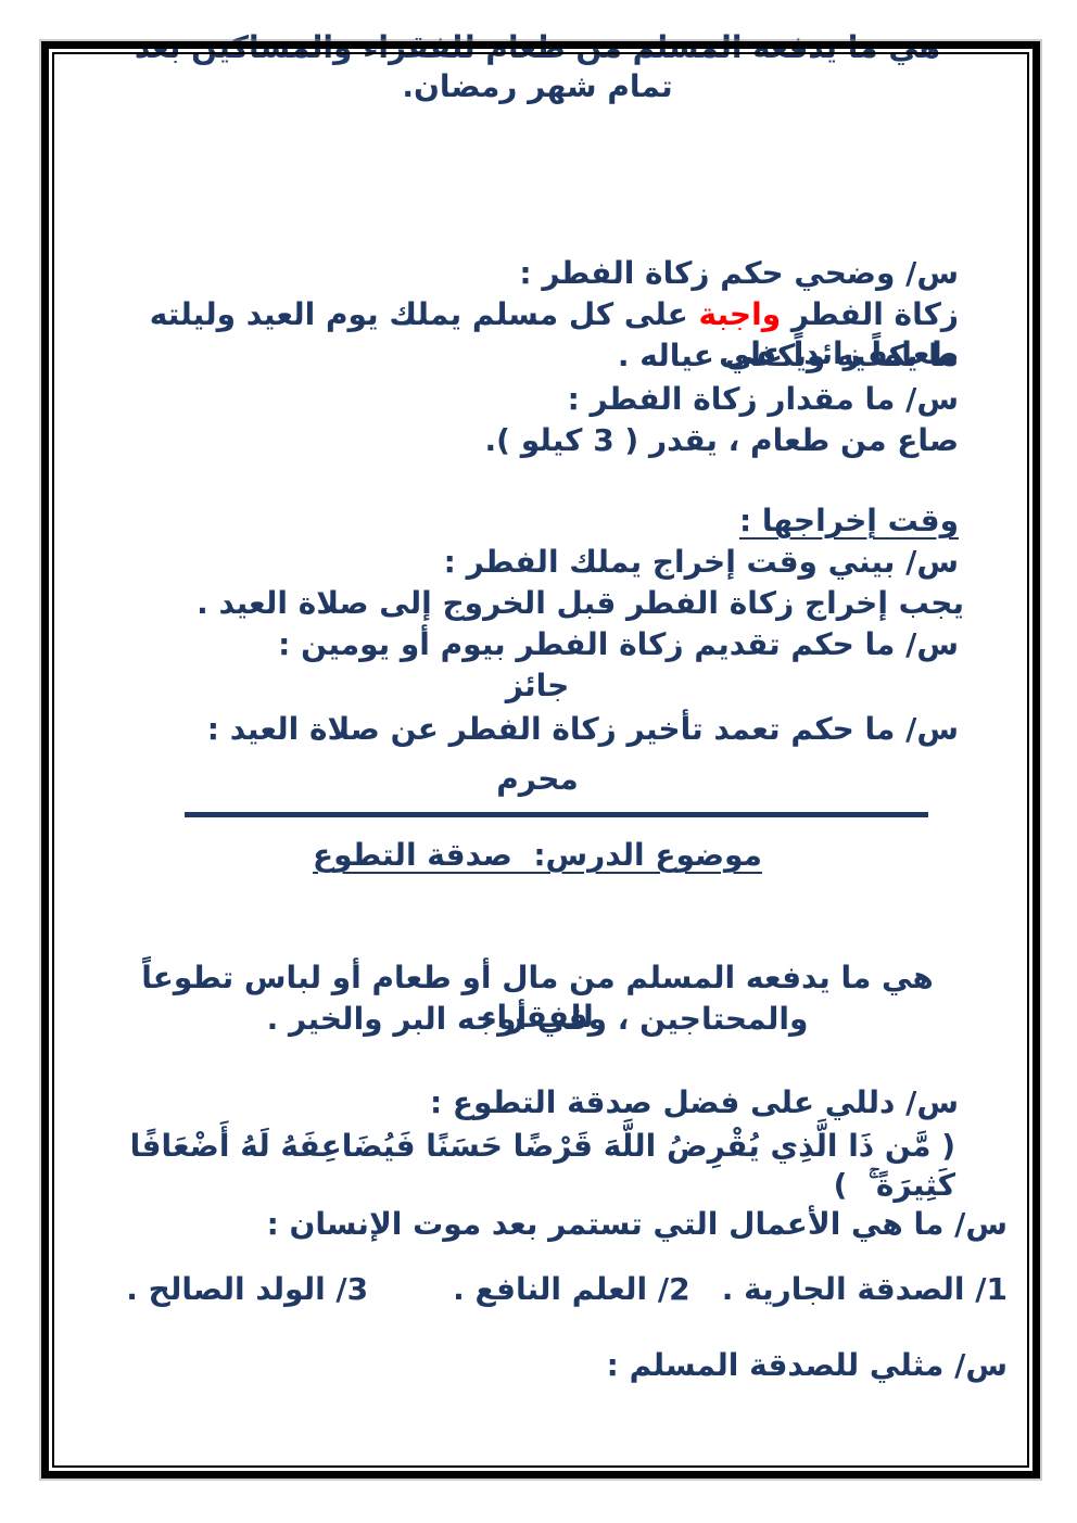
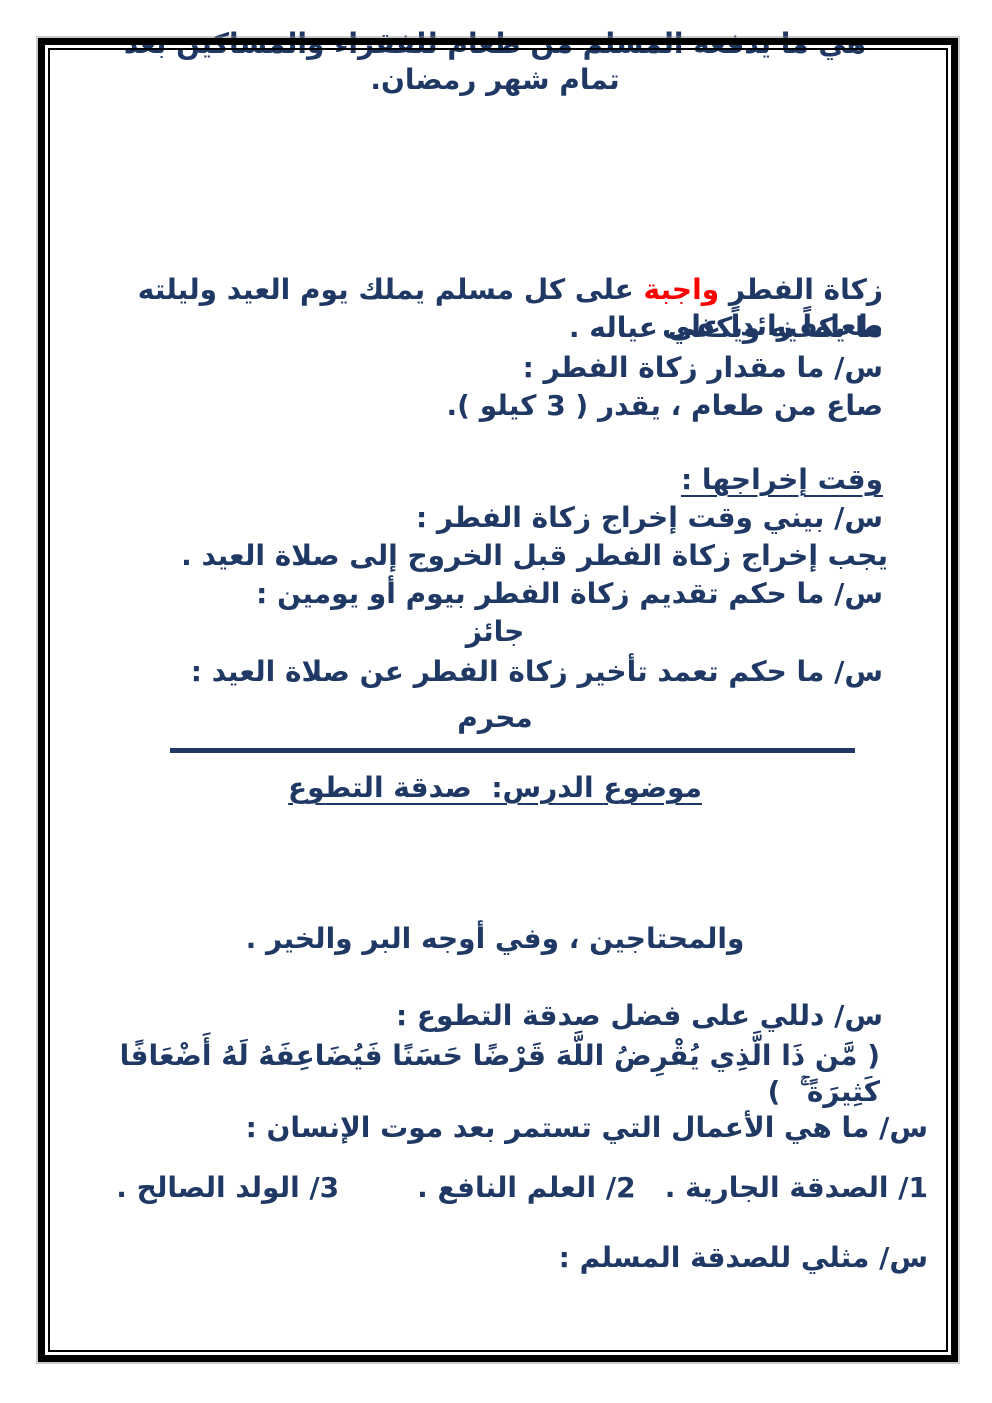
  هي ما يدفعه المسلم من طعام للفقراء والمساكين بعد تمام شهر رمضان.
- س/ وضحي حكم زكاة الفطر :
  زكاة الفطر واجبة على كل مسلم يملك يوم العيد وليلته طعاماً زائداً على
  ما يكفيه ويكفي عياله .
  س/ ما مقدار زكاة الفطر :
  صاع من طعام ، يقدر ( 3 كيلو ).
  وقت إخراجها :
- س/ بيني وقت إخراج يملك الفطر :
+ س/ بيني وقت إخراج زكاة الفطر :
  يجب إخراج زكاة الفطر قبل الخروج إلى صلاة العيد .
  س/ ما حكم تقديم زكاة الفطر بيوم أو يومين :
  جائز
  س/ ما حكم تعمد تأخير زكاة الفطر عن صلاة العيد :
  محرم
  موضوع الدرس: صدقة التطوع
- هي ما يدفعه المسلم من مال أو طعام أو لباس تطوعاً للفقراء
  والمحتاجين ، وفي أوجه البر والخير .
  س/ دللي على فضل صدقة التطوع :
  ( مَّن ذَا الَّذِي يُقْرِضُ اللَّهَ قَرْضًا حَسَنًا فَيُضَاعِفَهُ لَهُ أَضْعَافًا كَثِيرَةً ۚ )
  س/ ما هي الأعمال التي تستمر بعد موت الإنسان :
  1/ الصدقة الجارية . 2/ العلم النافع . 3/ الولد الصالح .
  س/ مثلي للصدقة المسلم :
